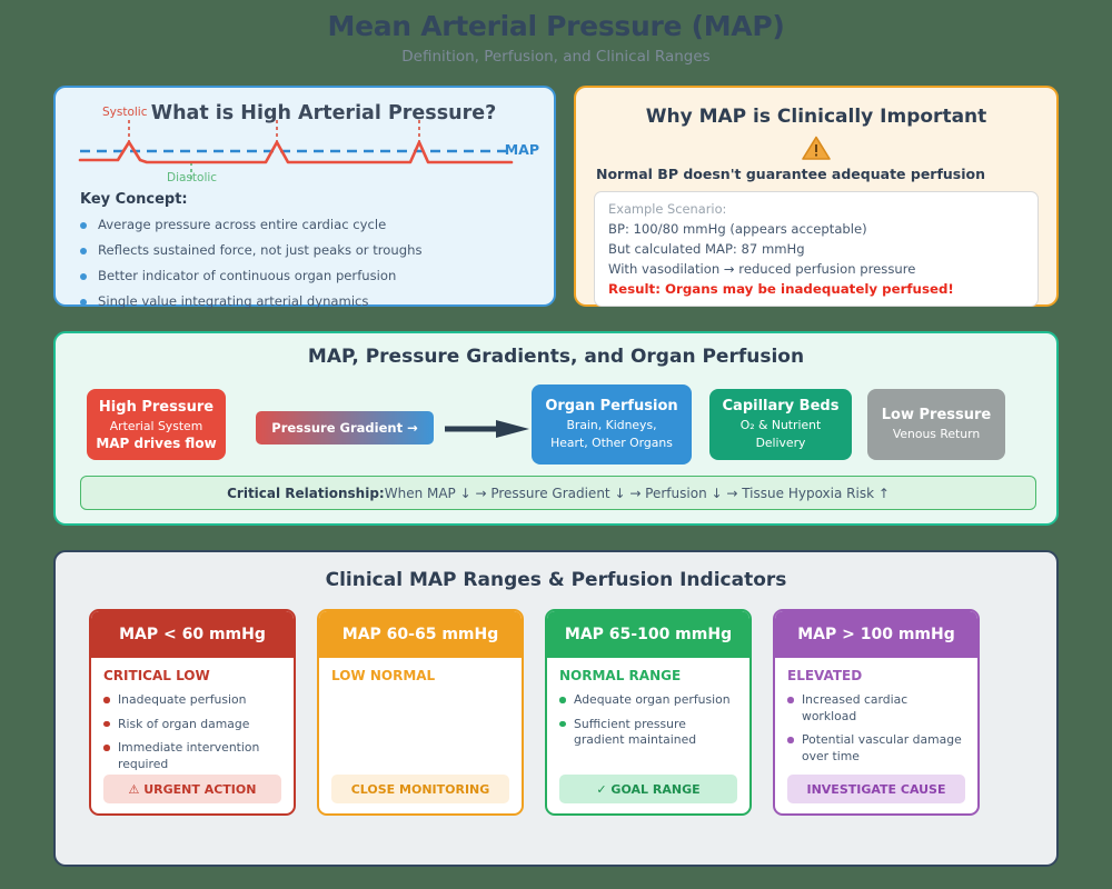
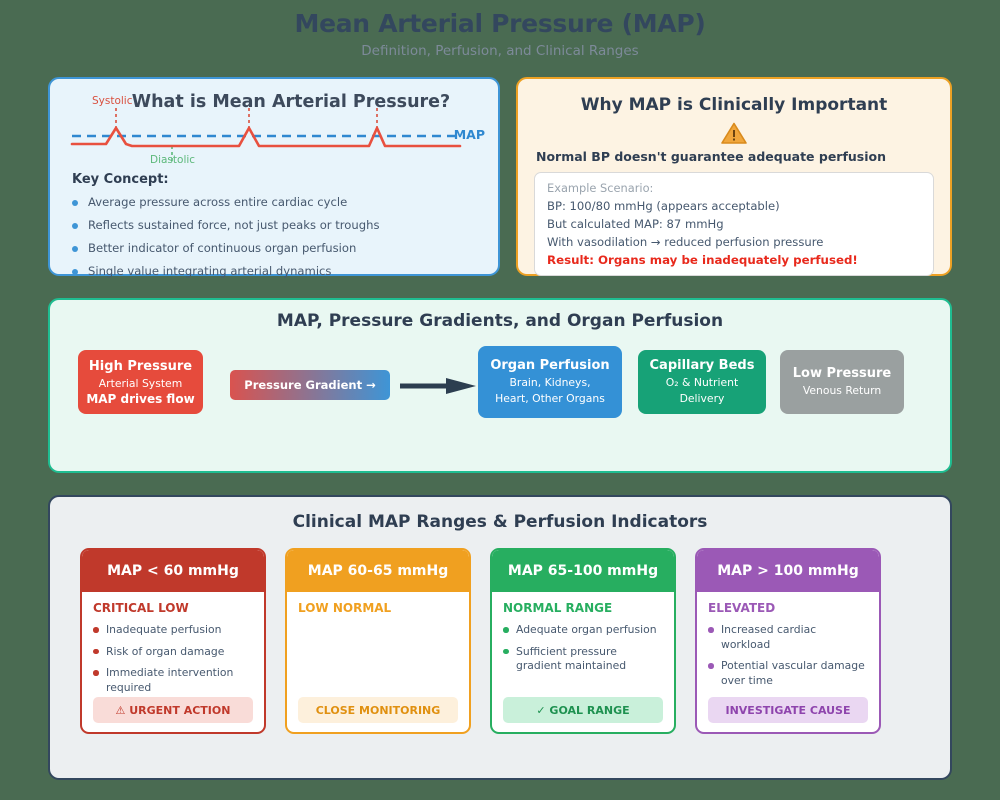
  Mean Arterial Pressure (MAP)
  Definition, Perfusion, and Clinical Ranges
- What is High Arterial Pressure?
+ What is Mean Arterial Pressure?
  Systolic
  Diastolic
  MAP
  Key Concept:
  Average pressure across entire cardiac cycle
  Reflects sustained force, not just peaks or troughs
  Better indicator of continuous organ perfusion
  Single value integrating arterial dynamics
  Why MAP is Clinically Important
  Normal BP doesn't guarantee adequate perfusion
  Example Scenario:
  BP: 100/80 mmHg (appears acceptable)
  But calculated MAP: 87 mmHg
  With vasodilation → reduced perfusion pressure
  Result: Organs may be inadequately perfused!
  MAP, Pressure Gradients, and Organ Perfusion
  High Pressure
  Arterial System
  MAP drives flow
  Pressure Gradient →
  Organ Perfusion
  Brain, Kidneys,
  Heart, Other Organs
  Capillary Beds
  O₂ & Nutrient
  Delivery
  Low Pressure
  Venous Return
- Critical Relationship:
- When MAP ↓ → Pressure Gradient ↓ → Perfusion ↓ → Tissue Hypoxia Risk ↑
  Clinical MAP Ranges & Perfusion Indicators
  MAP < 60 mmHg
  CRITICAL LOW
  Inadequate perfusion
  Risk of organ damage
  Immediate intervention required
  ⚠ URGENT ACTION
  MAP 60-65 mmHg
  LOW NORMAL
  CLOSE MONITORING
  MAP 65-100 mmHg
  NORMAL RANGE
  Adequate organ perfusion
  Sufficient pressure gradient maintained
  ✓ GOAL RANGE
  MAP > 100 mmHg
  ELEVATED
  Increased cardiac workload
  Potential vascular damage over time
  INVESTIGATE CAUSE
